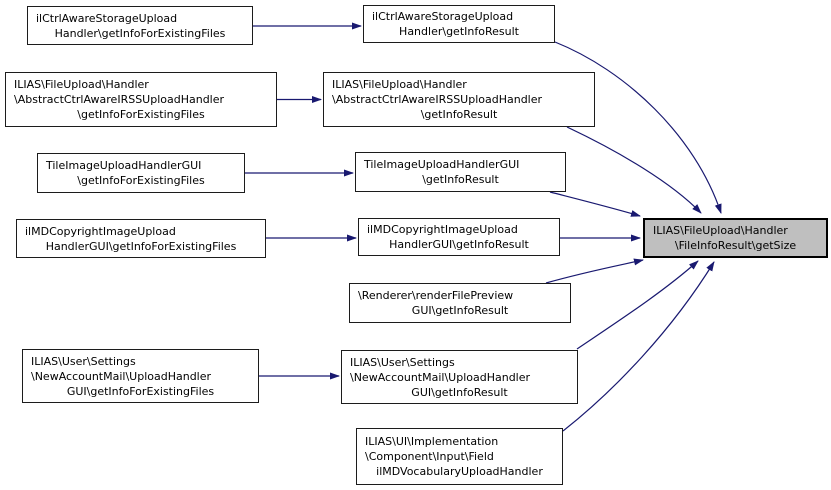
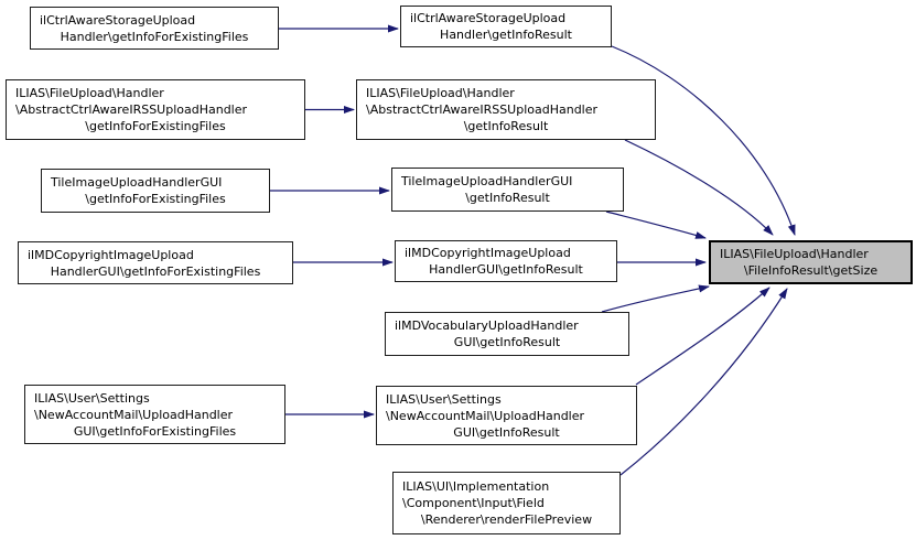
  ilCtrlAwareStorageUpload
  Handler\getInfoForExistingFiles
  ILIAS\FileUpload\Handler
  \AbstractCtrlAwareIRSSUploadHandler
  \getInfoForExistingFiles
  TileImageUploadHandlerGUI
  \getInfoForExistingFiles
  ilMDCopyrightImageUpload
  HandlerGUI\getInfoForExistingFiles
  ILIAS\User\Settings
  \NewAccountMail\UploadHandler
  GUI\getInfoForExistingFiles
  ilCtrlAwareStorageUpload
  Handler\getInfoResult
  ILIAS\FileUpload\Handler
  \AbstractCtrlAwareIRSSUploadHandler
  \getInfoResult
  TileImageUploadHandlerGUI
  \getInfoResult
  ilMDCopyrightImageUpload
  HandlerGUI\getInfoResult
- \Renderer\renderFilePreview
+ ilMDVocabularyUploadHandler
  GUI\getInfoResult
  ILIAS\User\Settings
  \NewAccountMail\UploadHandler
  GUI\getInfoResult
  ILIAS\UI\Implementation
  \Component\Input\Field
- ilMDVocabularyUploadHandler
+ \Renderer\renderFilePreview
  ILIAS\FileUpload\Handler
  \FileInfoResult\getSize
